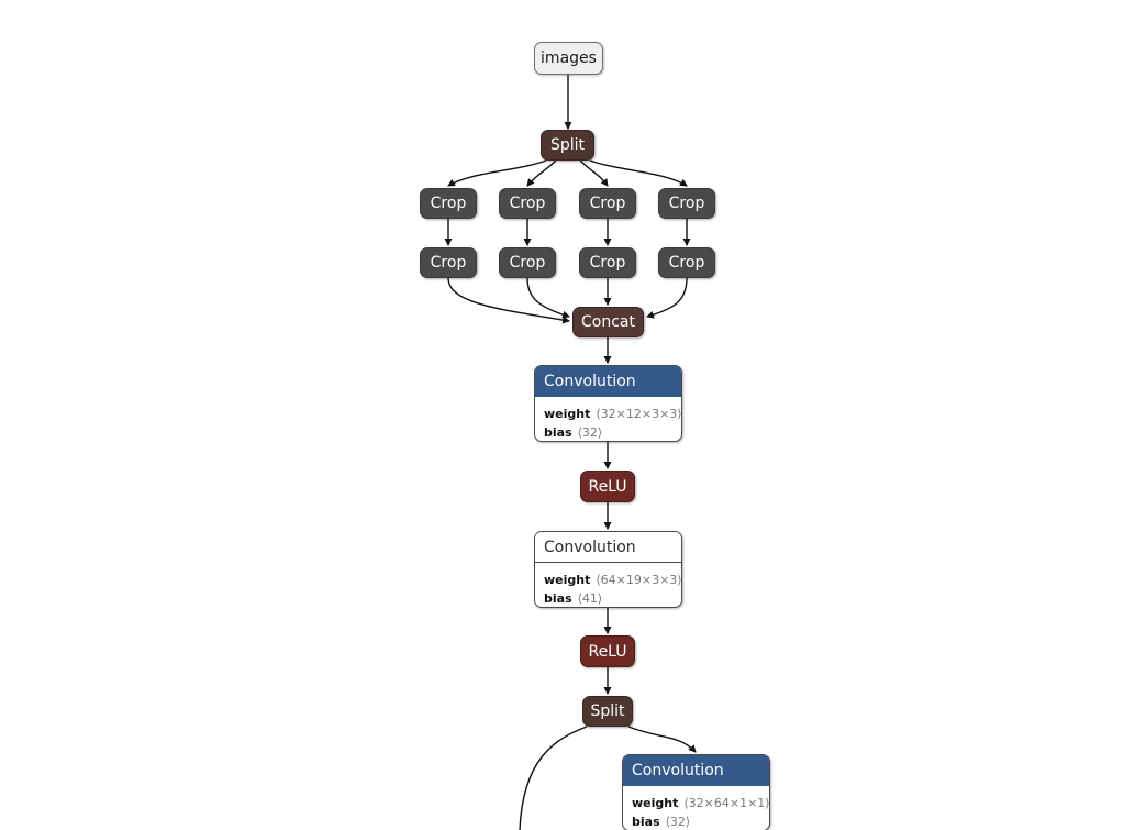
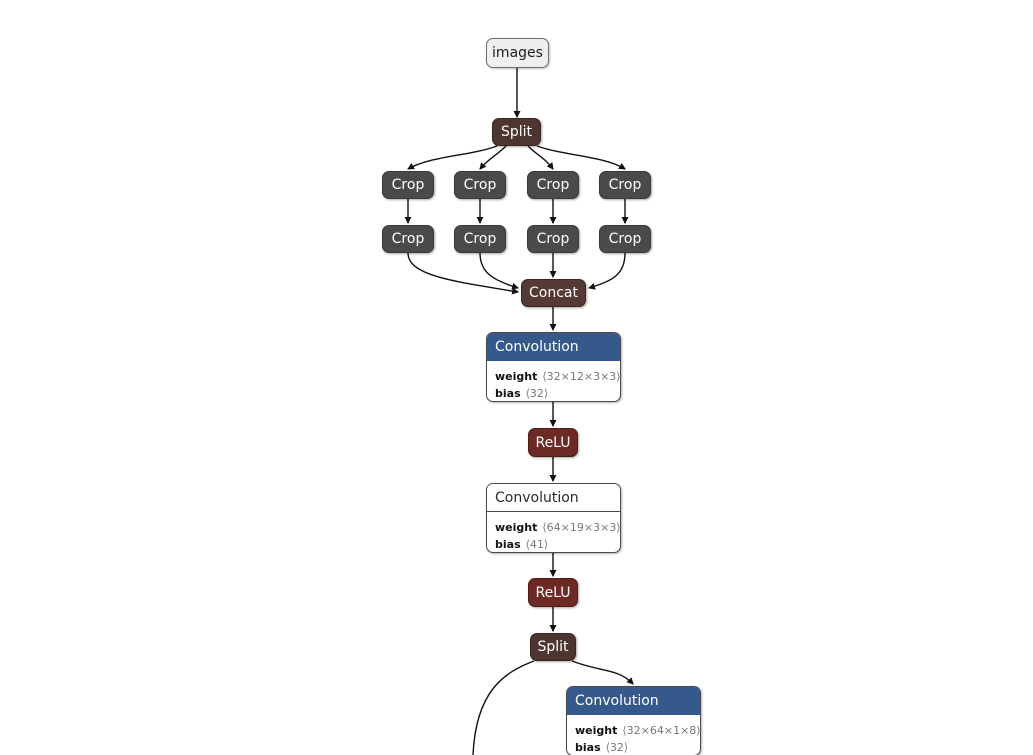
  images
  Split
  Crop
  Crop
  Crop
  Crop
  Crop
  Crop
  Crop
  Crop
  Concat
  Convolution
  weight
  ⟨32×12×3×3⟩
  bias
  ⟨32⟩
  ReLU
  Convolution
  weight
  ⟨64×19×3×3⟩
  bias
  ⟨41⟩
  ReLU
  Split
  Convolution
  weight
- ⟨32×64×1×1⟩
+ ⟨32×64×1×8⟩
  bias
  ⟨32⟩
